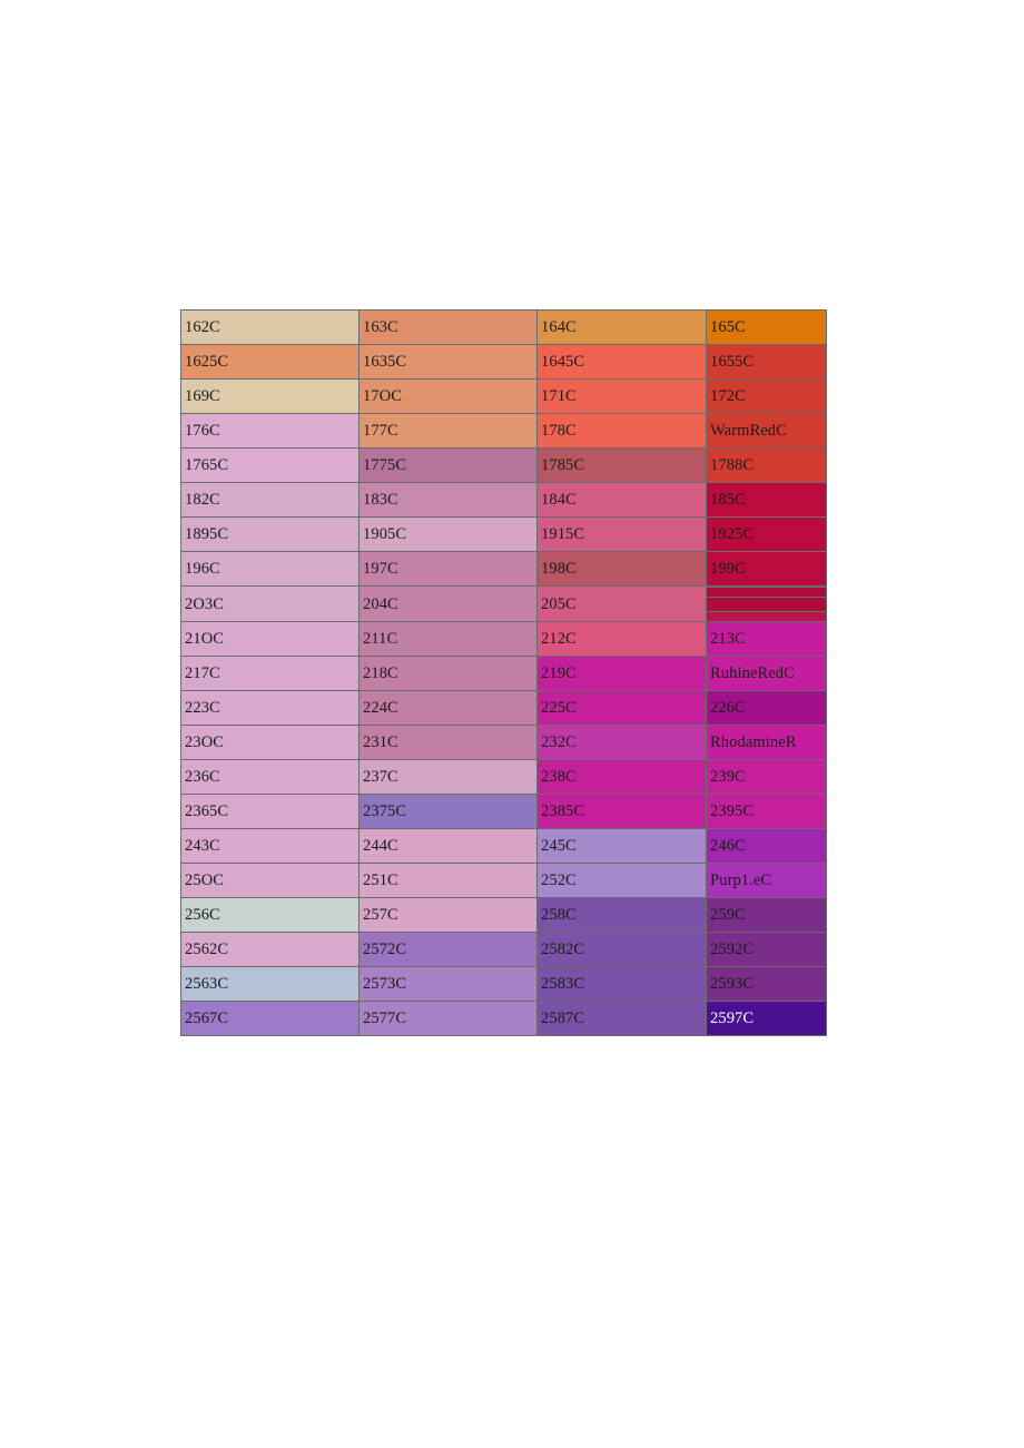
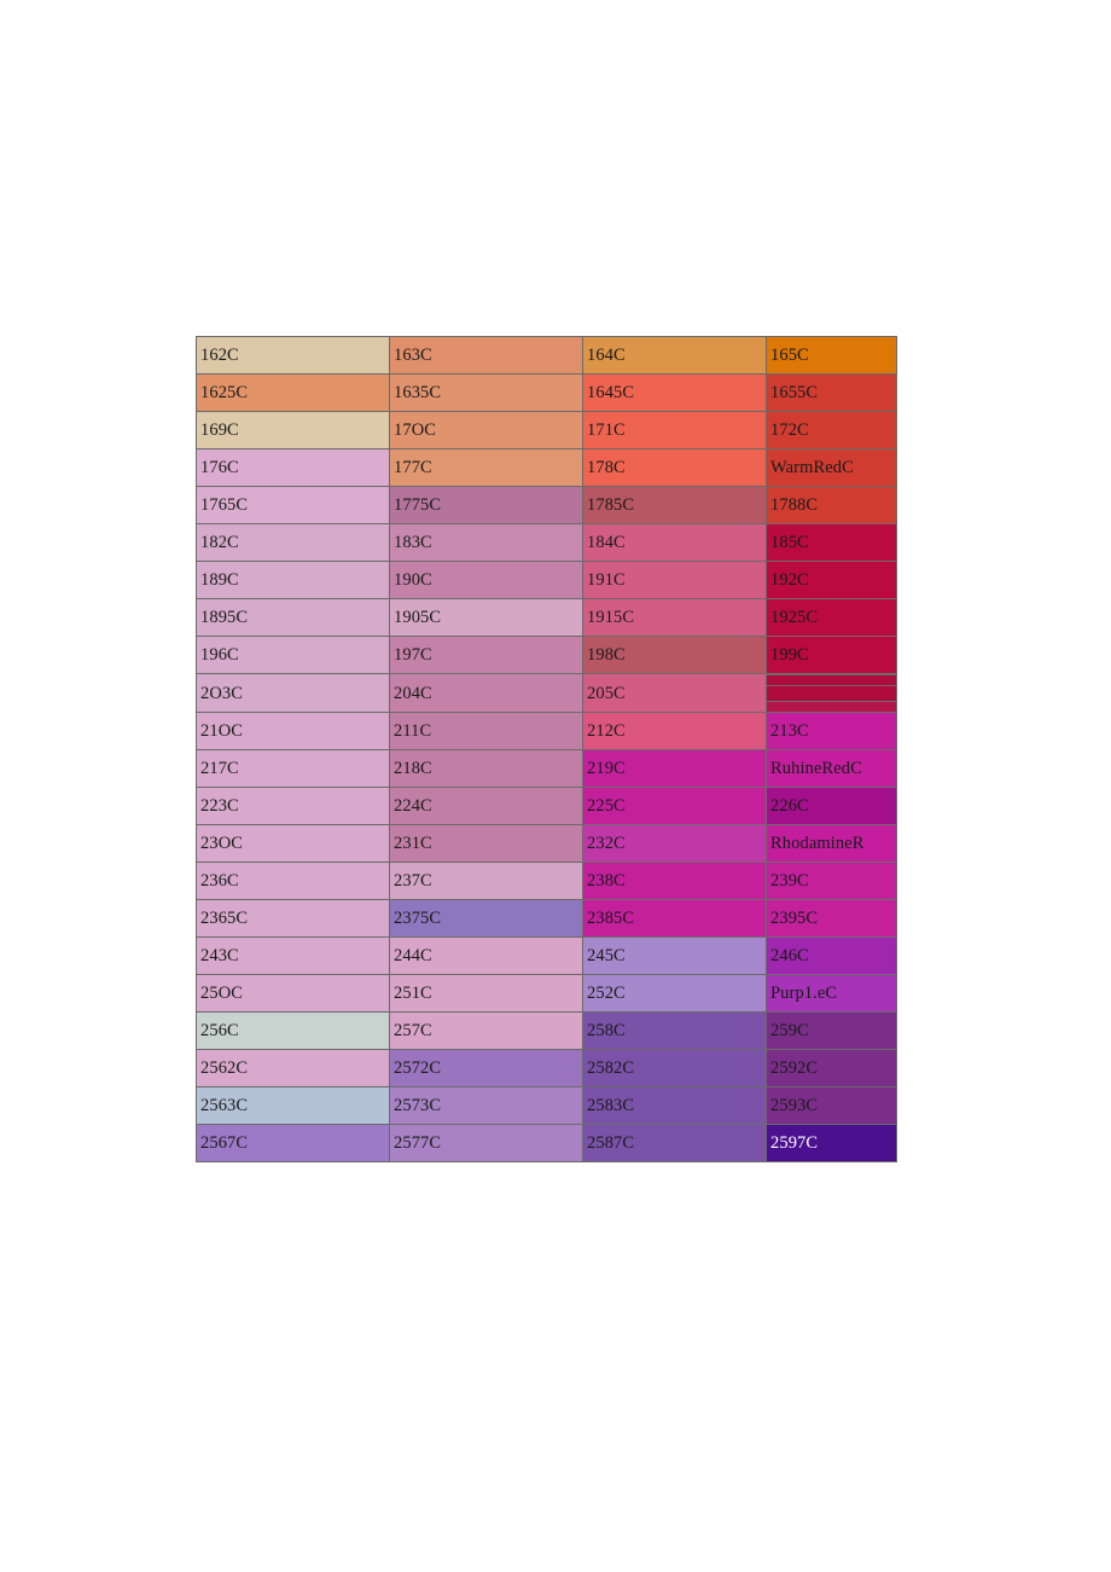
  162C	163C	164C	165C
  1625C	1635C	1645C	1655C
  169C	17OC	171C	172C
  176C	177C	178C	WarmRedC
  1765C	1775C	1785C	1788C
  182C	183C	184C	185C
+ 189C	190C	191C	192C
  1895C	1905C	1915C	1925C
  196C	197C	198C	199C
  2O3C	204C	205C
  21OC	211C	212C	213C
  217C	218C	219C	RuhineRedC
  223C	224C	225C	226C
  23OC	231C	232C	RhodamineR
  236C	237C	238C	239C
  2365C	2375C	2385C	2395C
  243C	244C	245C	246C
  25OC	251C	252C	Purp1.eC
  256C	257C	258C	259C
  2562C	2572C	2582C	2592C
  2563C	2573C	2583C	2593C
  2567C	2577C	2587C	2597C
